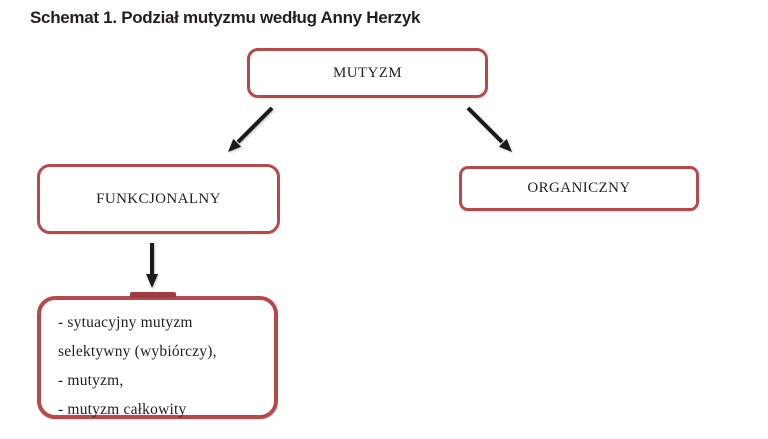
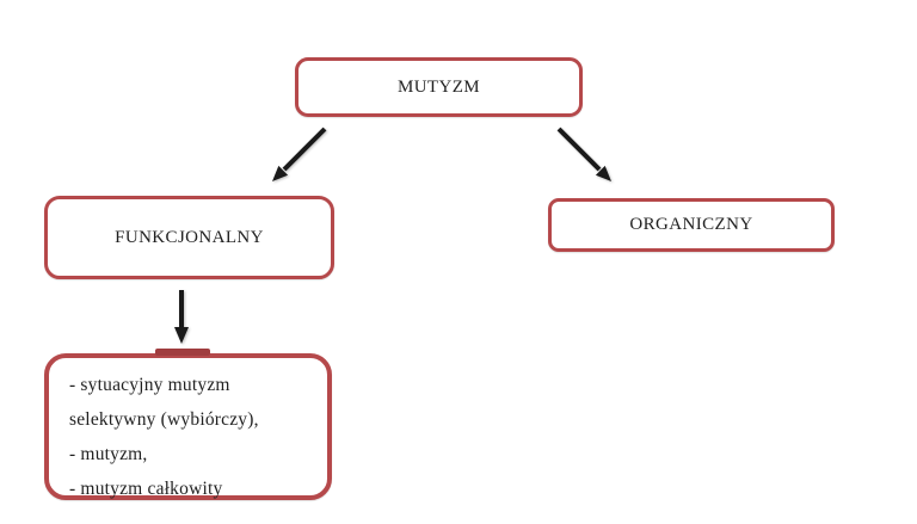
- Schemat 1. Podział mutyzmu według Anny Herzyk
  MUTYZM
  FUNKCJONALNY
  ORGANICZNY
  - sytuacyjny mutyzm
  selektywny (wybiórczy),
  - mutyzm,
  - mutyzm całkowity
